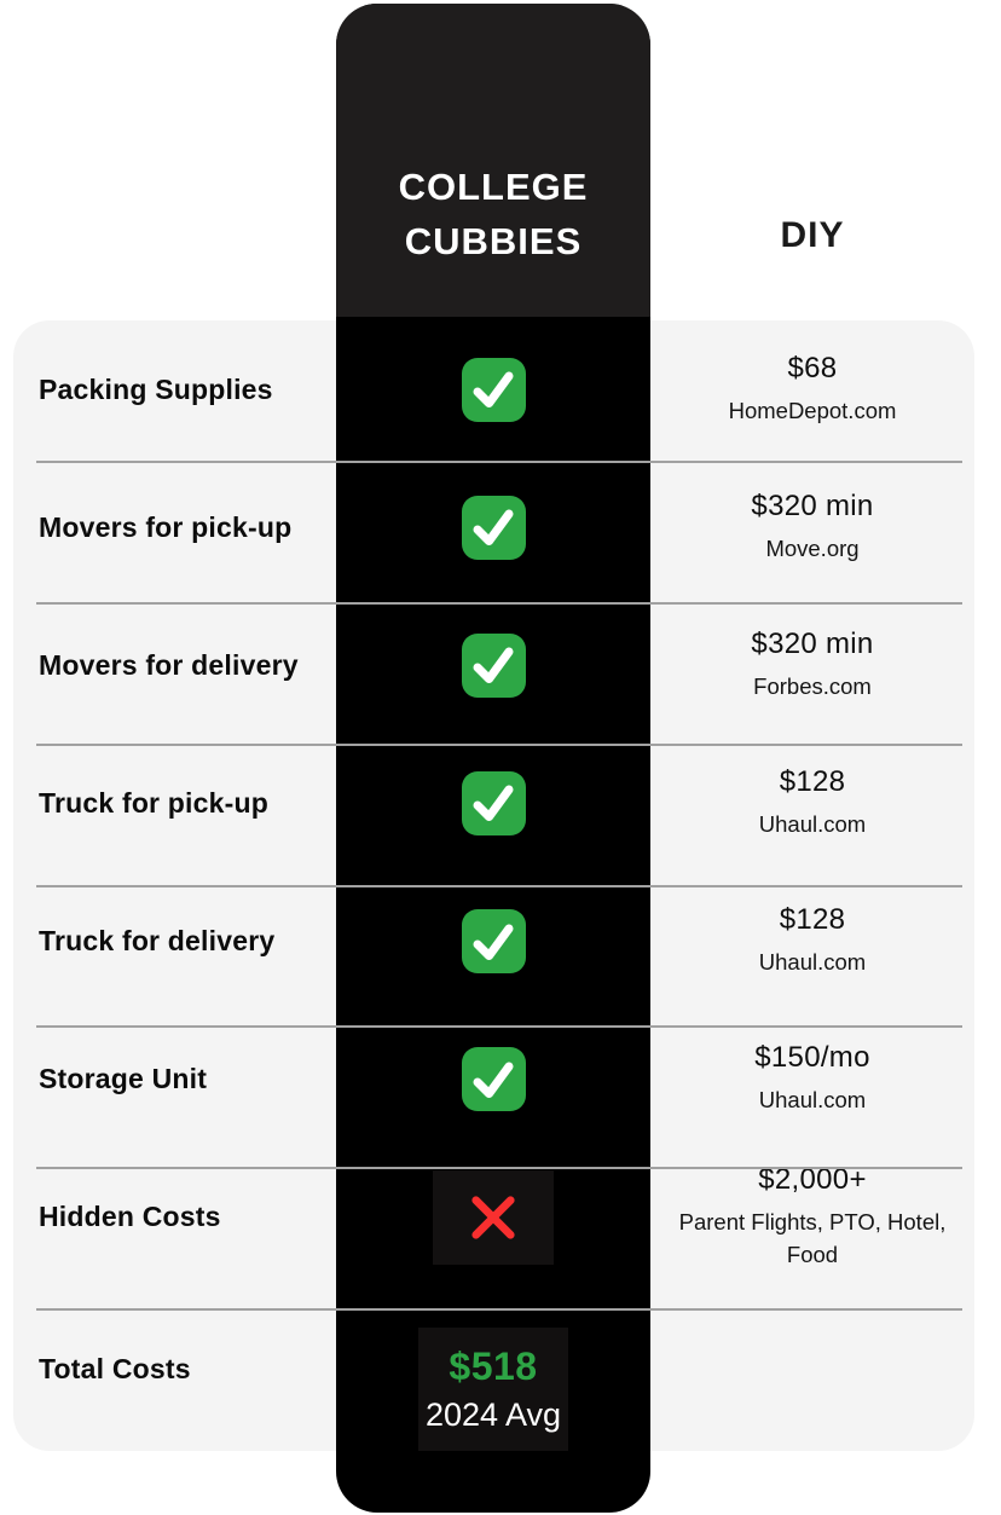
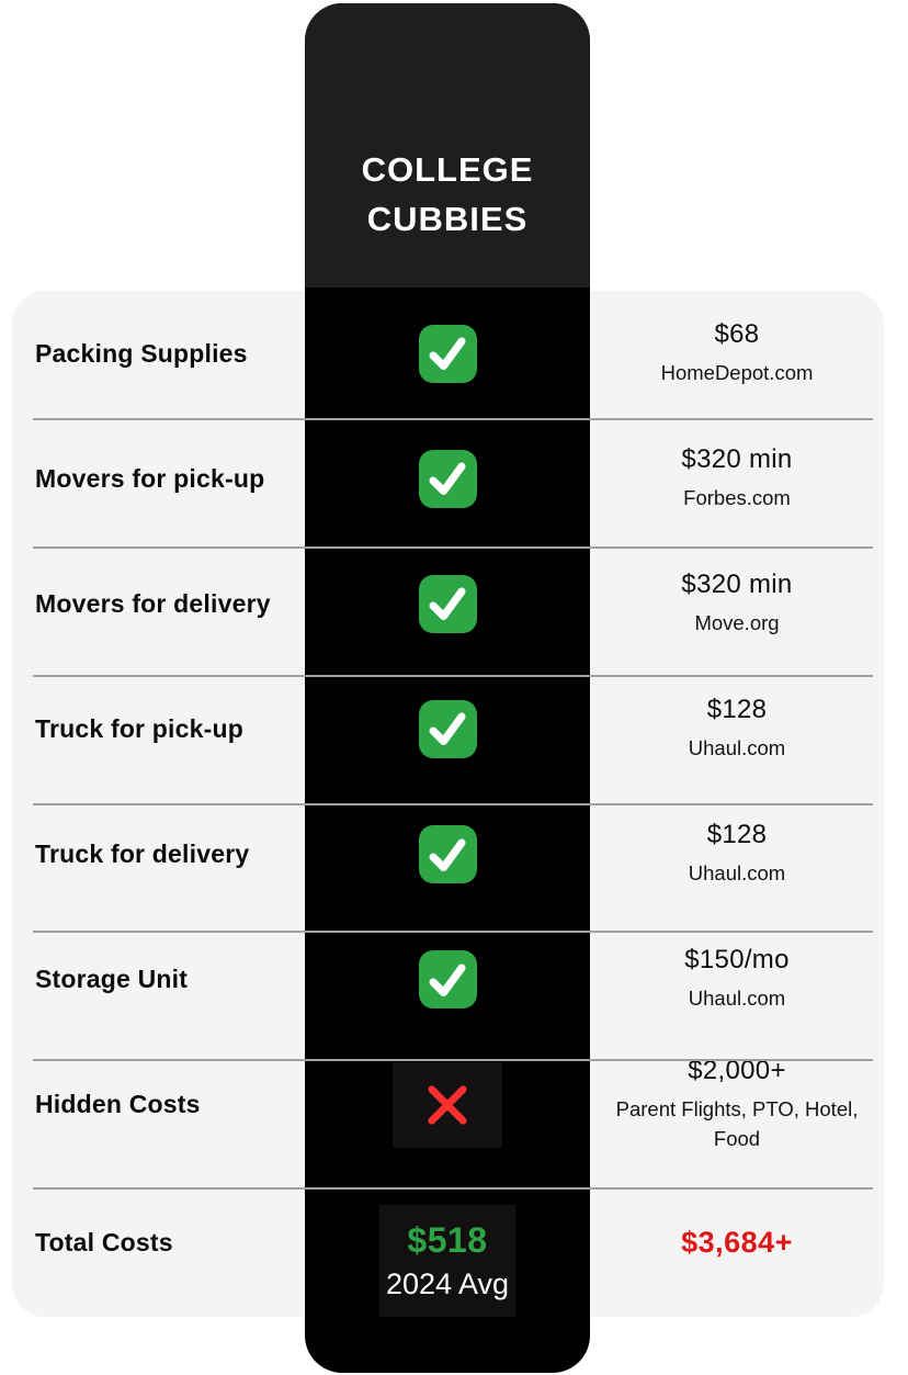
  COLLEGE
  CUBBIES
- DIY
  Packing Supplies
  $68
  HomeDepot.com
  Movers for pick-up
  $320 min
- Move.org
+ Forbes.com
  Movers for delivery
  $320 min
- Forbes.com
+ Move.org
  Truck for pick-up
  $128
  Uhaul.com
  Truck for delivery
  $128
  Uhaul.com
  Storage Unit
  $150/mo
  Uhaul.com
  Hidden Costs
  $2,000+
  Parent Flights, PTO, Hotel, Food
  Total Costs
  $518
  2024 Avg
+ $3,684+
